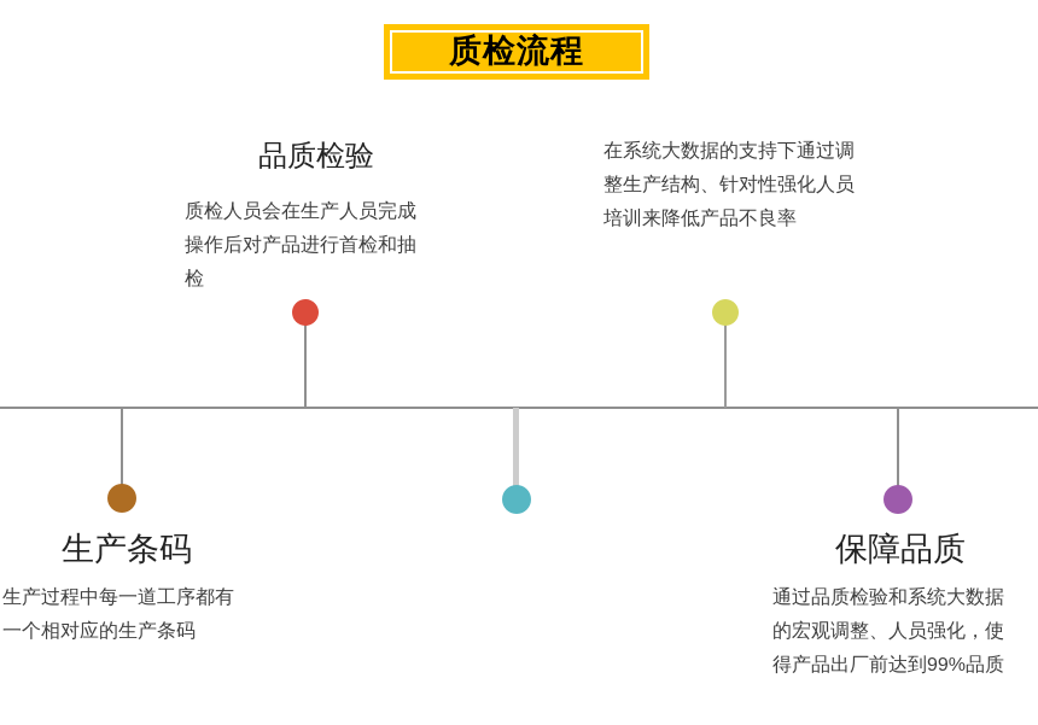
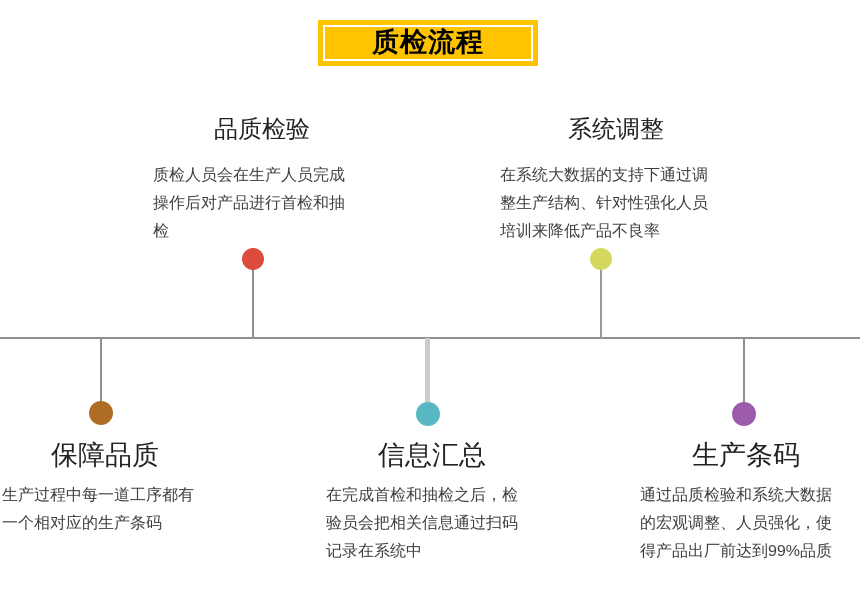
  质检流程
  品质检验
  质检人员会在生产人员完成
  操作后对产品进行首检和抽
  检
+ 系统调整
  在系统大数据的支持下通过调
  整生产结构、针对性强化人员
  培训来降低产品不良率
- 生产条码
+ 保障品质
  生产过程中每一道工序都有
  一个相对应的生产条码
+ 信息汇总
+ 在完成首检和抽检之后，检
+ 验员会把相关信息通过扫码
+ 记录在系统中
- 保障品质
+ 生产条码
  通过品质检验和系统大数据
  的宏观调整、人员强化，使
  得产品出厂前达到99%品质
